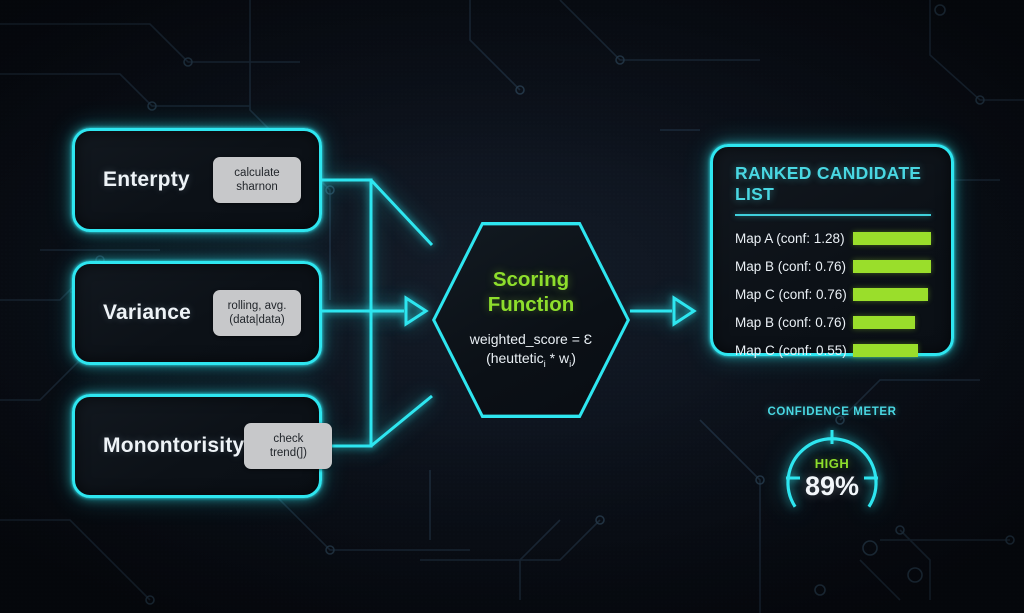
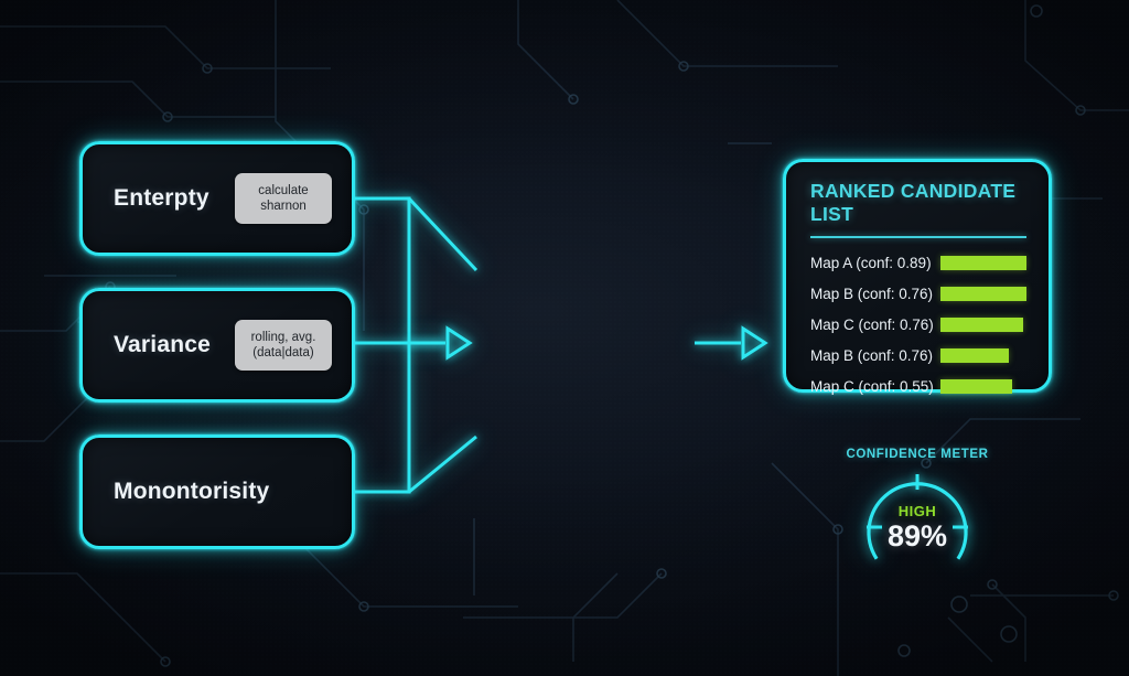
  Enterpty
  calculate
  sharnon
  Variance
  rolling, avg.
  (data|data)
  Monontorisity
- check
- trend(])
- Scoring
- Function
- weighted_score = Ɛ
- (heuttetici * wi)
  RANKED CANDIDATE LIST
- Map A (conf: 1.28)
+ Map A (conf: 0.89)
  Map B (conf: 0.76)
  Map C (conf: 0.76)
  Map B (conf: 0.76)
  Map C (conf: 0.55)
  CONFIDENCE METER
  HIGH
  89%
